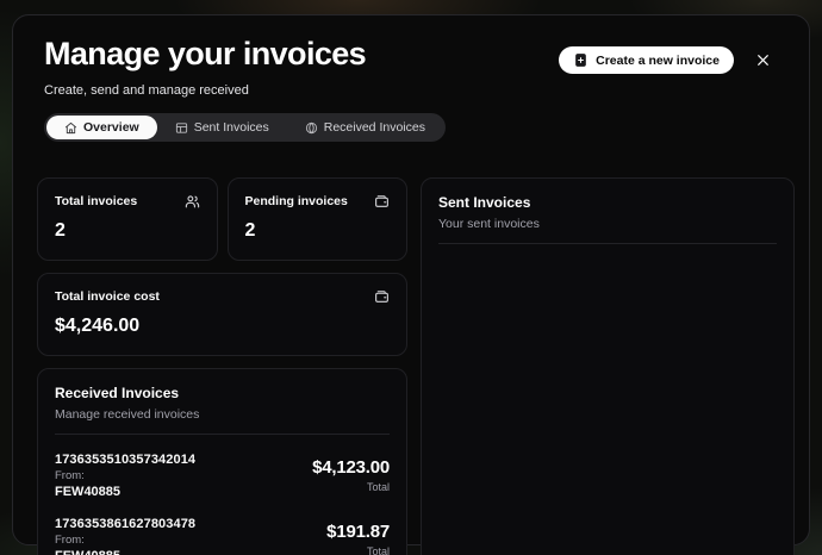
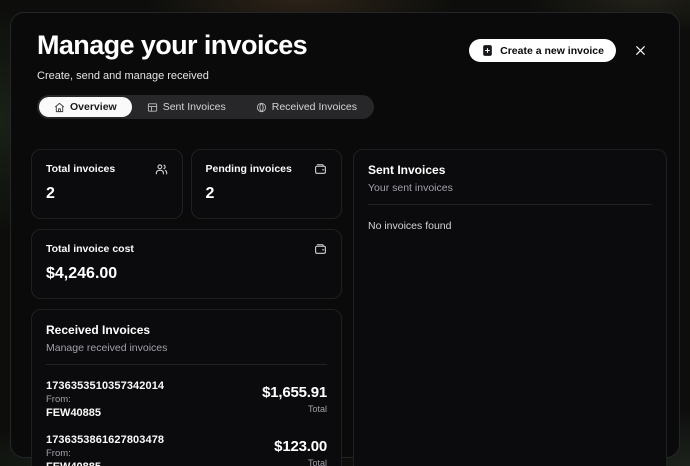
  Manage your invoices
  Create, send and manage received
  Create a new invoice
  Overview
  Sent Invoices
  Received Invoices
  Total invoices
  2
  Pending invoices
  2
  Total invoice cost
  $4,246.00
  Received Invoices
  Manage received invoices
  1736353510357342014
  From:
  FEW40885
- $4,123.00
+ $1,655.91
  Total
  1736353861627803478
  From:
- $191.87
+ $123.00
  Total
  Sent Invoices
  Your sent invoices
+ No invoices found
